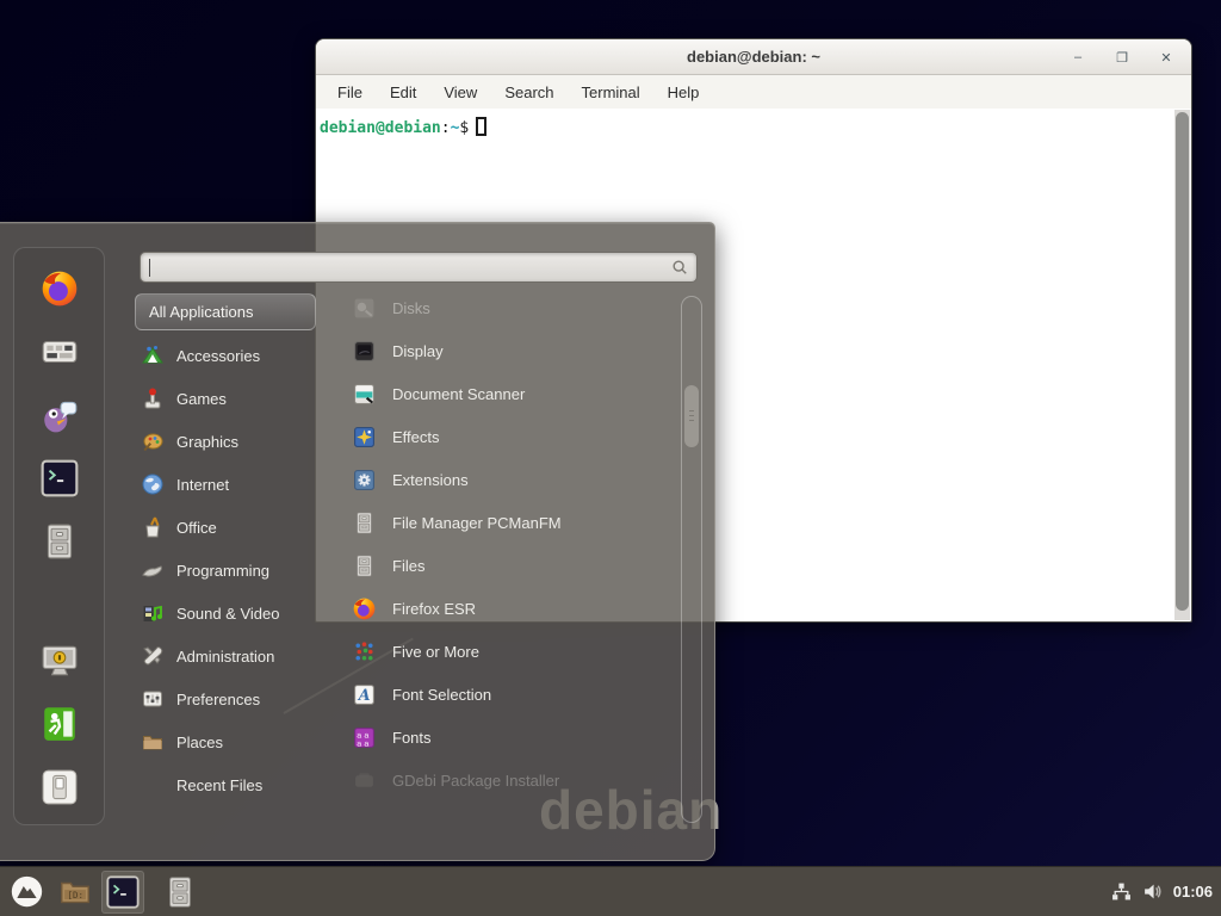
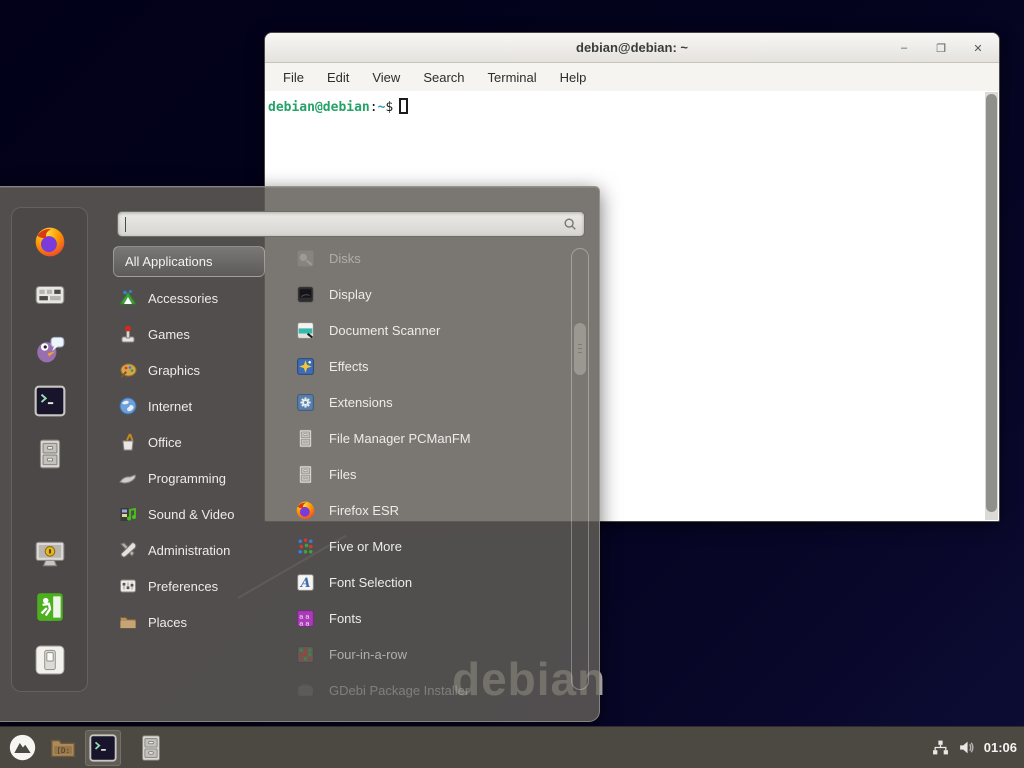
  debian
  debian@debian: ~
  –
  ❐
  ✕
  File
  Edit
  View
  Search
  Terminal
  Help
  debian@debian:~$
  All Applications
  Accessories
  Games
  Graphics
  Internet
  Office
  Programming
  Sound & Video
  Administration
  Preferences
  Places
- Recent Files
  Disks
  Display
  Document Scanner
  Effects
  Extensions
  File Manager PCManFM
  Files
  Firefox ESR
  Five or More
  A
  Font Selection
  a a
  a a
  Fonts
+ Four-in-a-row
  GDebi Package Installer
  [D:
  01:06
